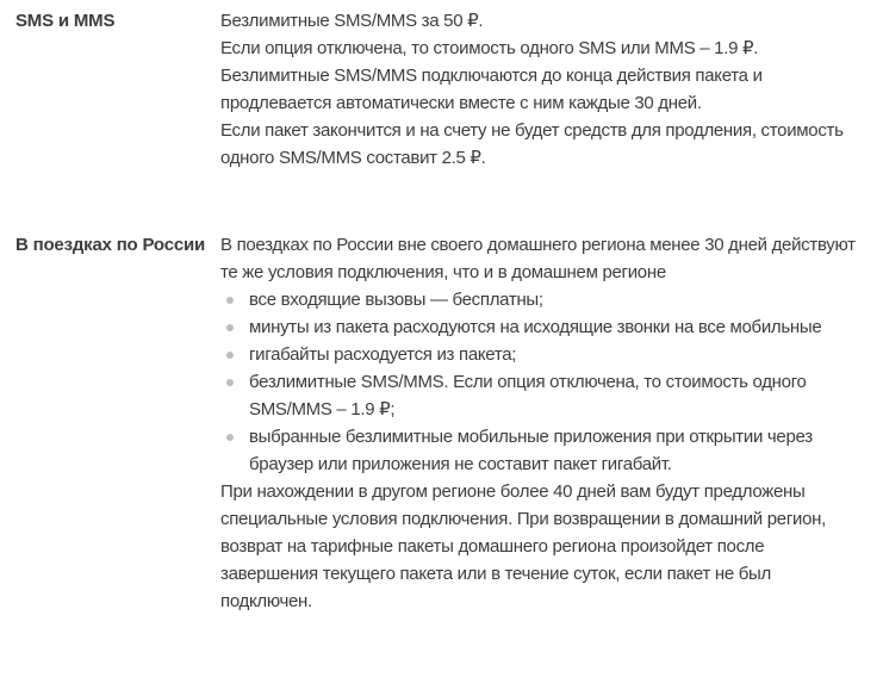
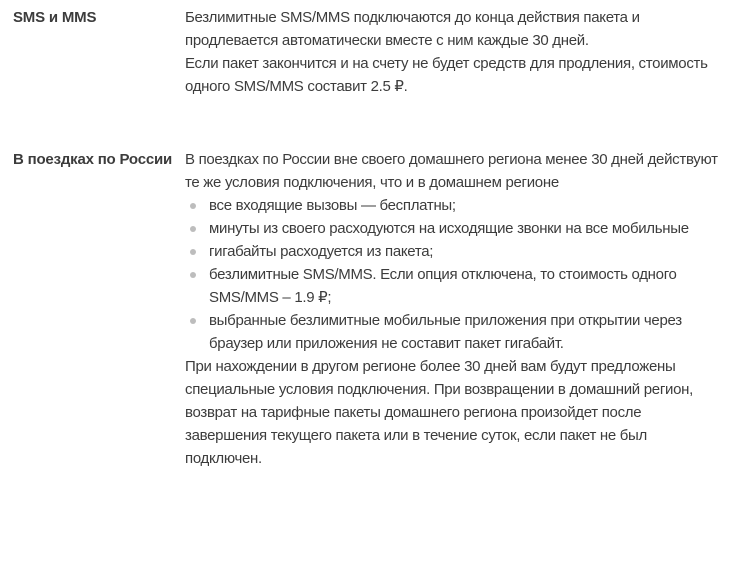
  SMS и MMS
- Безлимитные SMS/MMS за 50 ₽.
- Если опция отключена, то стоимость одного SMS или MMS – 1.9 ₽.
  Безлимитные SMS/MMS подключаются до конца действия пакета и
  продлевается автоматически вместе с ним каждые 30 дней.
  Если пакет закончится и на счету не будет средств для продления, стоимость
  одного SMS/MMS составит 2.5 ₽.
  В поездках по России
  В поездках по России вне своего домашнего региона менее 30 дней действуют
  те же условия подключения, что и в домашнем регионе
  все входящие вызовы — бесплатны;
- минуты из пакета расходуются на исходящие звонки на все мобильные
+ минуты из своего расходуются на исходящие звонки на все мобильные
  гигабайты расходуется из пакета;
  безлимитные SMS/MMS. Если опция отключена, то стоимость одного
  SMS/MMS – 1.9 ₽;
  выбранные безлимитные мобильные приложения при открытии через
  браузер или приложения не составит пакет гигабайт.
- При нахождении в другом регионе более 40 дней вам будут предложены
+ При нахождении в другом регионе более 30 дней вам будут предложены
  специальные условия подключения. При возвращении в домашний регион,
  возврат на тарифные пакеты домашнего региона произойдет после
  завершения текущего пакета или в течение суток, если пакет не был
  подключен.
